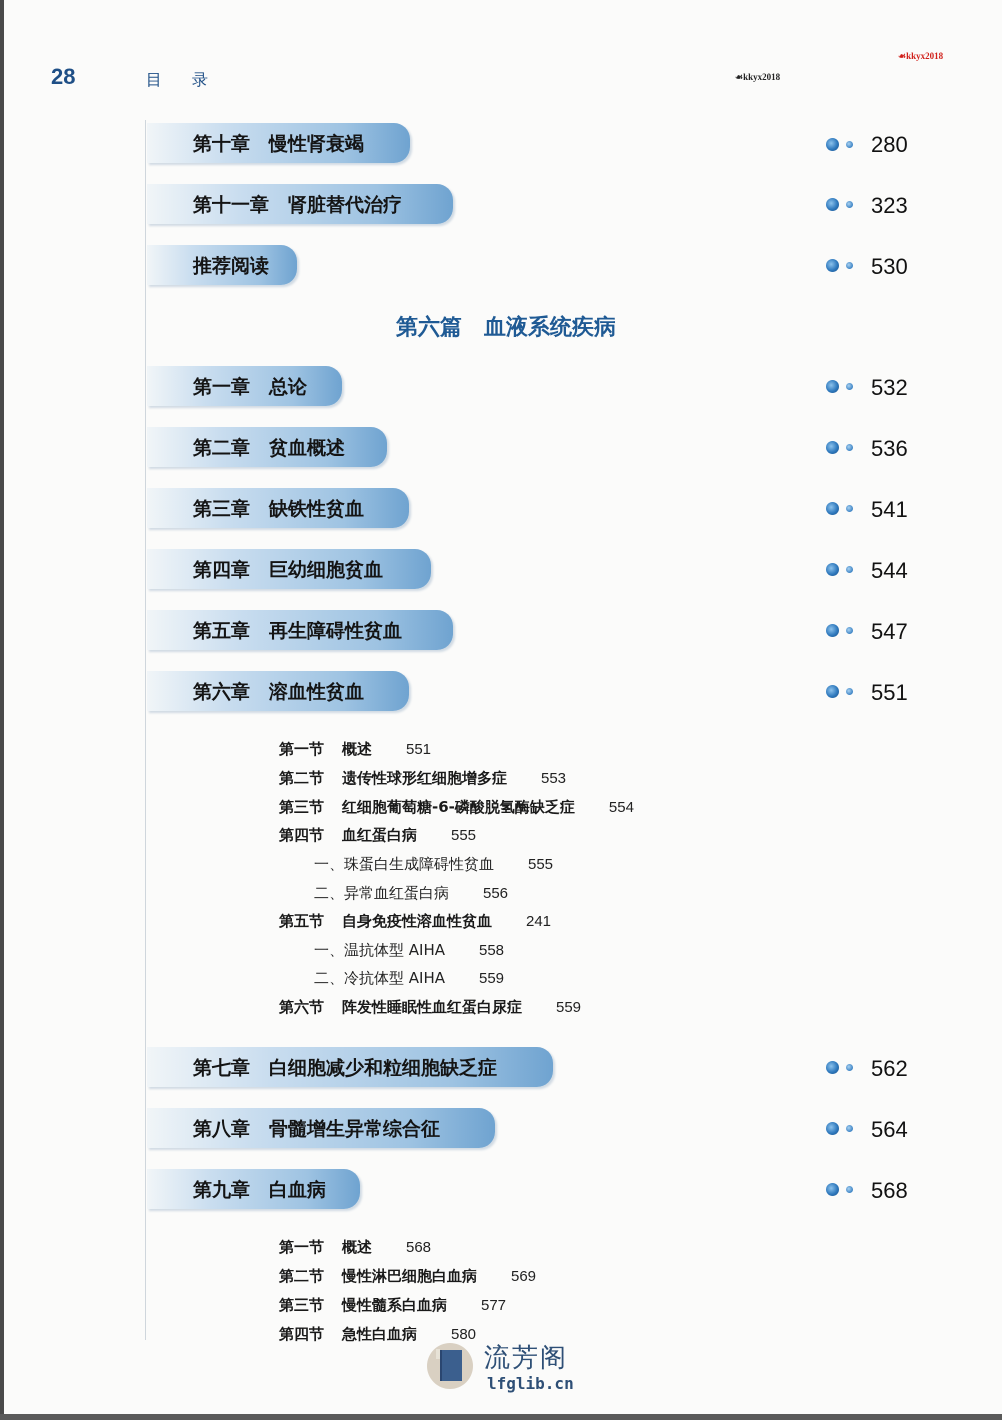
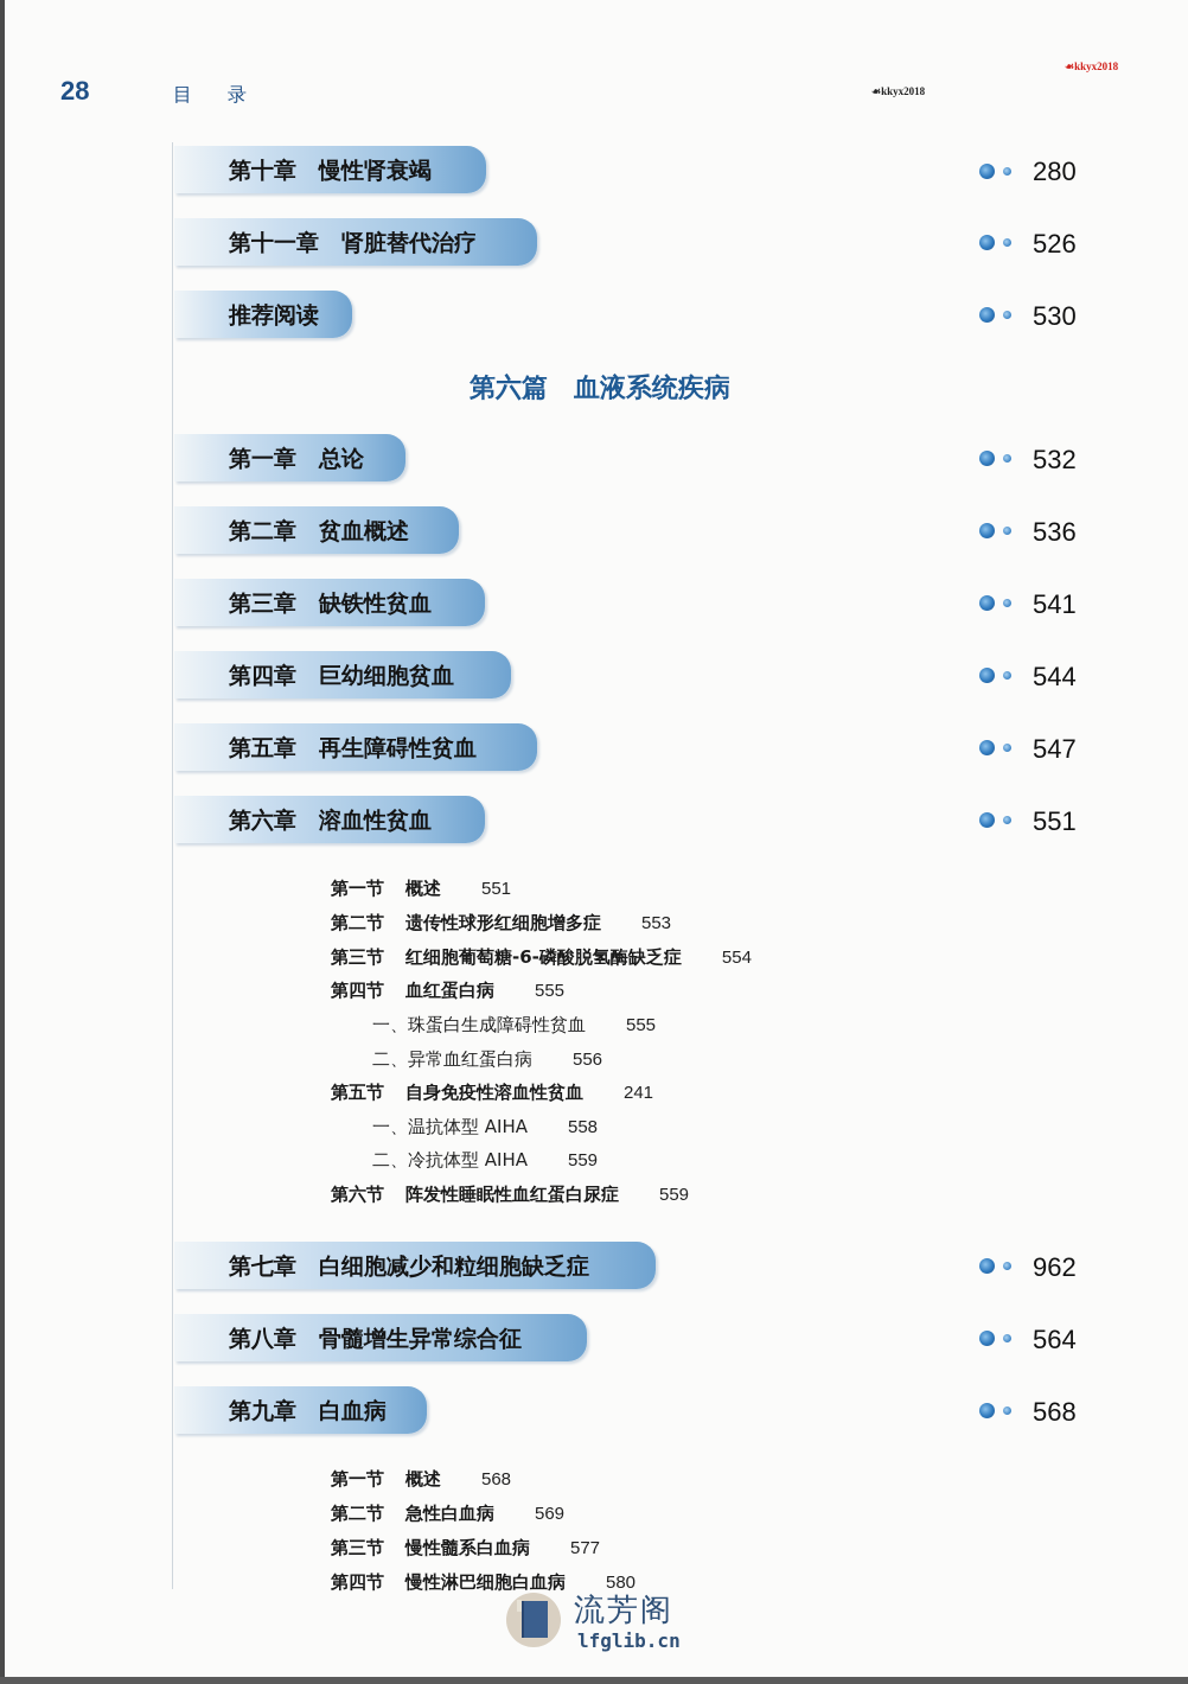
  28
  目录
  ☙kkyx2018
  ☙kkyx2018
  第十章 慢性肾衰竭
  280
  第十一章 肾脏替代治疗
- 323
+ 526
  推荐阅读
  530
  第六篇 血液系统疾病
  第一章 总论
  532
  第二章 贫血概述
  536
  第三章 缺铁性贫血
  541
  第四章 巨幼细胞贫血
  544
  第五章 再生障碍性贫血
  547
  第六章 溶血性贫血
  551
  第一节 概述 551
  第二节 遗传性球形红细胞增多症 553
  第三节 红细胞葡萄糖-6-磷酸脱氢酶缺乏症 554
  第四节 血红蛋白病 555
  一、珠蛋白生成障碍性贫血 555
  二、异常血红蛋白病 556
  第五节 自身免疫性溶血性贫血 241
  一、温抗体型 AIHA 558
  二、冷抗体型 AIHA 559
  第六节 阵发性睡眠性血红蛋白尿症 559
  第七章 白细胞减少和粒细胞缺乏症
- 562
+ 962
  第八章 骨髓增生异常综合征
  564
  第九章 白血病
  568
  第一节 概述 568
- 第二节 慢性淋巴细胞白血病 569
+ 第二节 急性白血病 569
  第三节 慢性髓系白血病 577
- 第四节 急性白血病 580
+ 第四节 慢性淋巴细胞白血病 580
  流芳阁
  lfglib.cn
